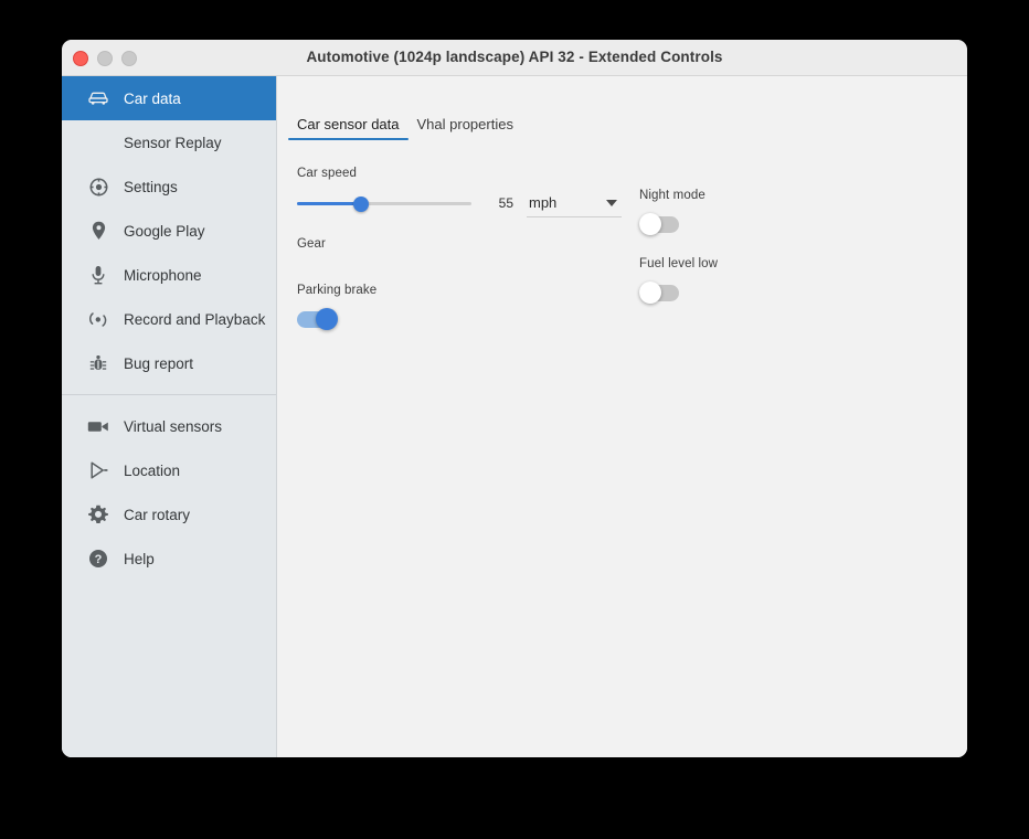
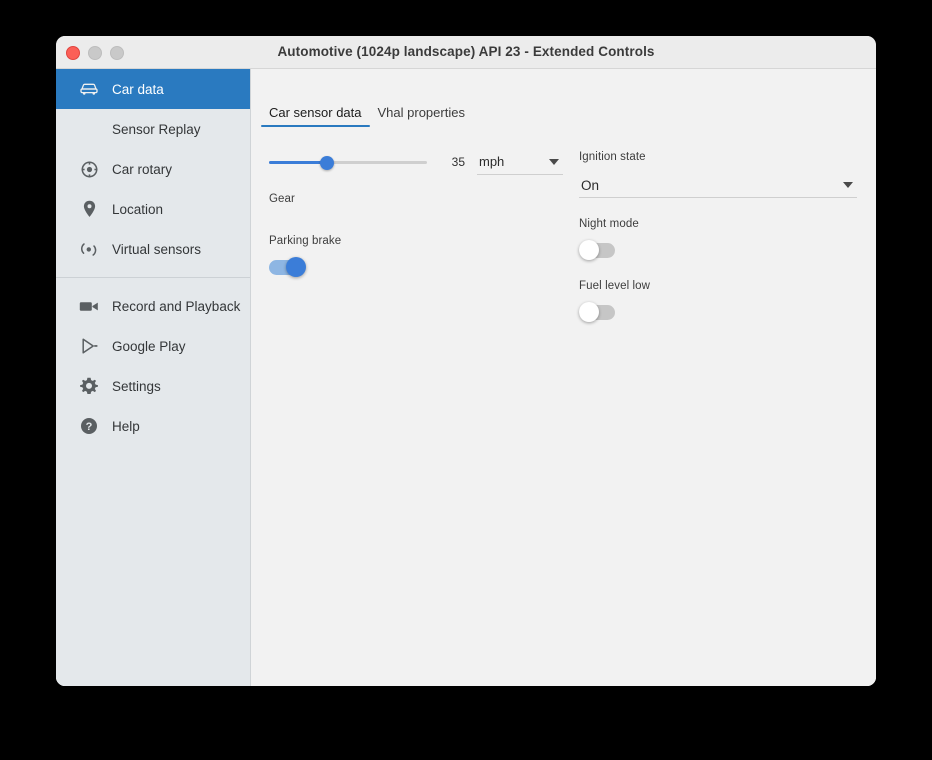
- Automotive (1024p landscape) API 32 - Extended Controls
+ Automotive (1024p landscape) API 23 - Extended Controls
  Car data
  Sensor Replay
- Settings
+ Car rotary
- Google Play
+ Location
- Microphone
- Record and Playback
+ Virtual sensors
- Bug report
- Virtual sensors
+ Record and Playback
- Location
+ Google Play
- Car rotary
+ Settings
  ?
  Help
  Car sensor data
  Vhal properties
- Car speed
- 55
+ 35
  mph
  Gear
  Parking brake
+ Ignition state
+ On
  Night mode
  Fuel level low
